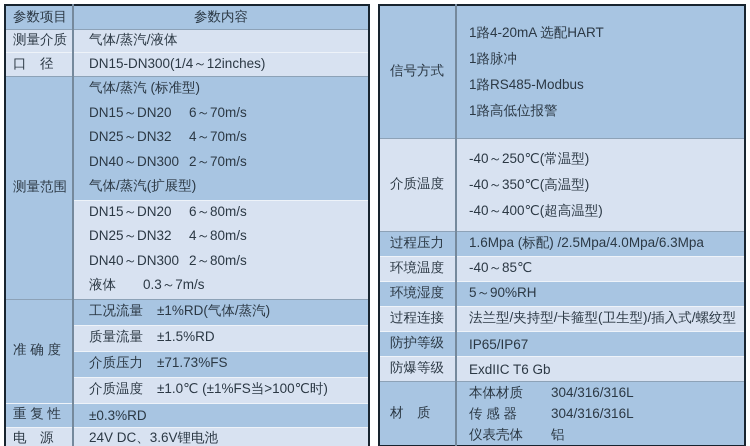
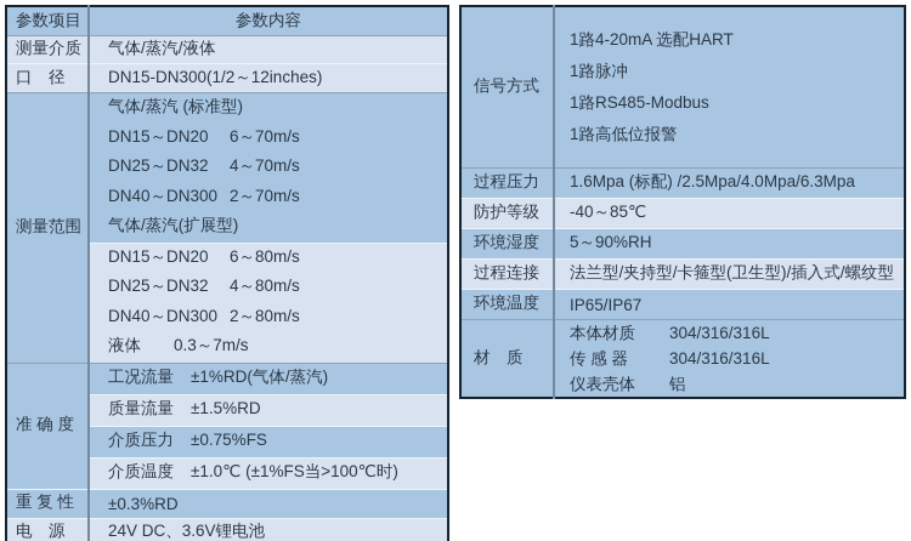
  参数项目	参数内容
  测量介质	气体/蒸汽/液体
- 口 径	DN15-DN300(1/4～12inches)
+ 口 径	DN15-DN300(1/2～12inches)
  测量范围	气体/蒸汽 (标准型)
  DN15～DN20 6～70m/s
  DN25～DN32 4～70m/s
  DN40～DN300 2～70m/s
  气体/蒸汽(扩展型)
  DN15～DN20 6～80m/s
  DN25～DN32 4～80m/s
  DN40～DN300 2～80m/s
  液体 0.3～7m/s
  准 确 度	工况流量 ±1%RD(气体/蒸汽)
  质量流量 ±1.5%RD
- 介质压力 ±71.73%FS
+ 介质压力 ±0.75%FS
  介质温度 ±1.0℃ (±1%FS当>100℃时)
  重 复 性	±0.3%RD
  电 源	24V DC、3.6V锂电池
  信号方式	1路4-20mA 选配HART 1路脉冲 1路RS485-Modbus 1路高低位报警
- 介质温度	-40～250℃(常温型) -40～350℃(高温型) -40～400℃(超高温型)
  过程压力	1.6Mpa (标配) /2.5Mpa/4.0Mpa/6.3Mpa
- 环境温度	-40～85℃
+ 防护等级	-40～85℃
  环境湿度	5～90%RH
  过程连接	法兰型/夹持型/卡箍型(卫生型)/插入式/螺纹型
- 防护等级	IP65/IP67
+ 环境温度	IP65/IP67
- 防爆等级	ExdIIC T6 Gb
  材 质	本体材质 304/316/316L 传 感 器 304/316/316L 仪表壳体 铝
